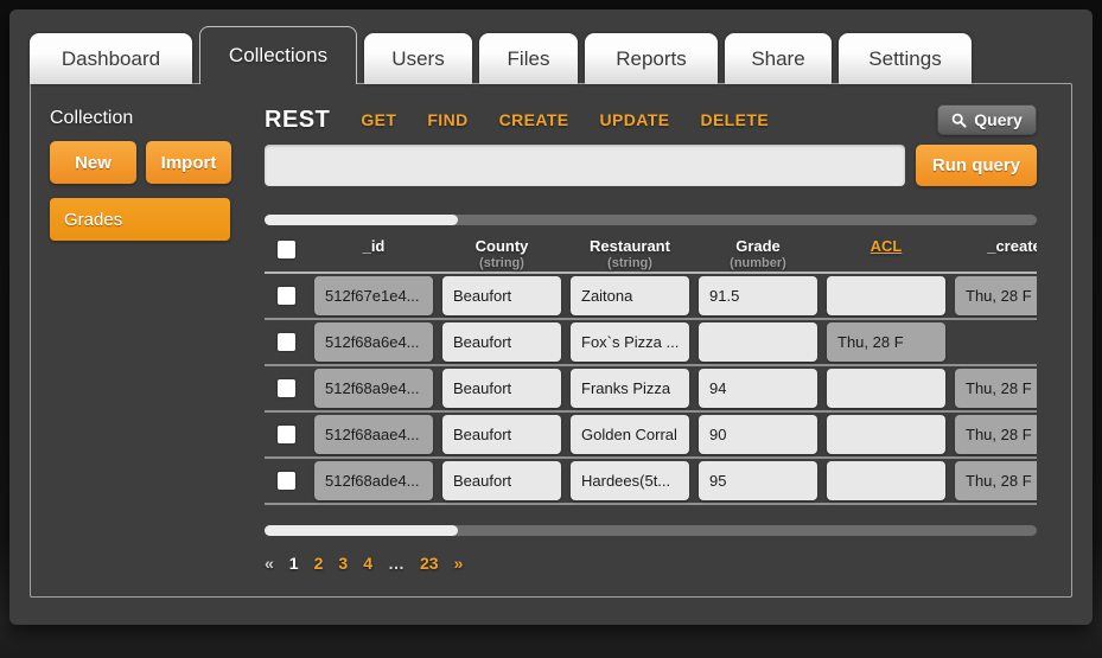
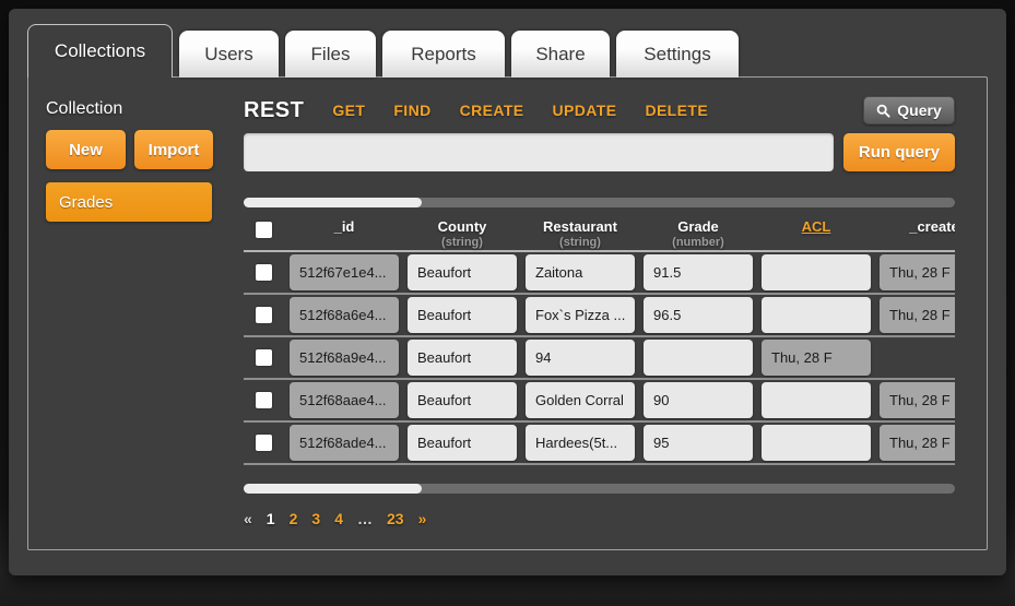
- Dashboard
  Collections
  Users
  Files
  Reports
  Share
  Settings
  Collection
  New
  Import
  Grades
  REST
  GET
  FIND
  CREATE
  UPDATE
  DELETE
  Query
  Run query
  _id
  County
  (string)
  Restaurant
  (string)
  Grade
  (number)
  ACL
  _creat
  512f67e1e4...
  Beaufort
  Zaitona
  91.5
  Thu, 28 F
  512f68a6e4...
  Beaufort
  Fox`s Pizza ...
+ 96.5
  Thu, 28 F
  512f68a9e4...
  Beaufort
- Franks Pizza
  94
  Thu, 28 F
  512f68aae4...
  Beaufort
  Golden Corral
  90
  Thu, 28 F
  512f68ade4...
  Beaufort
  Hardees(5t...
  95
  Thu, 28 F
  «
  1
  2
  3
  4
  …
  23
  »
